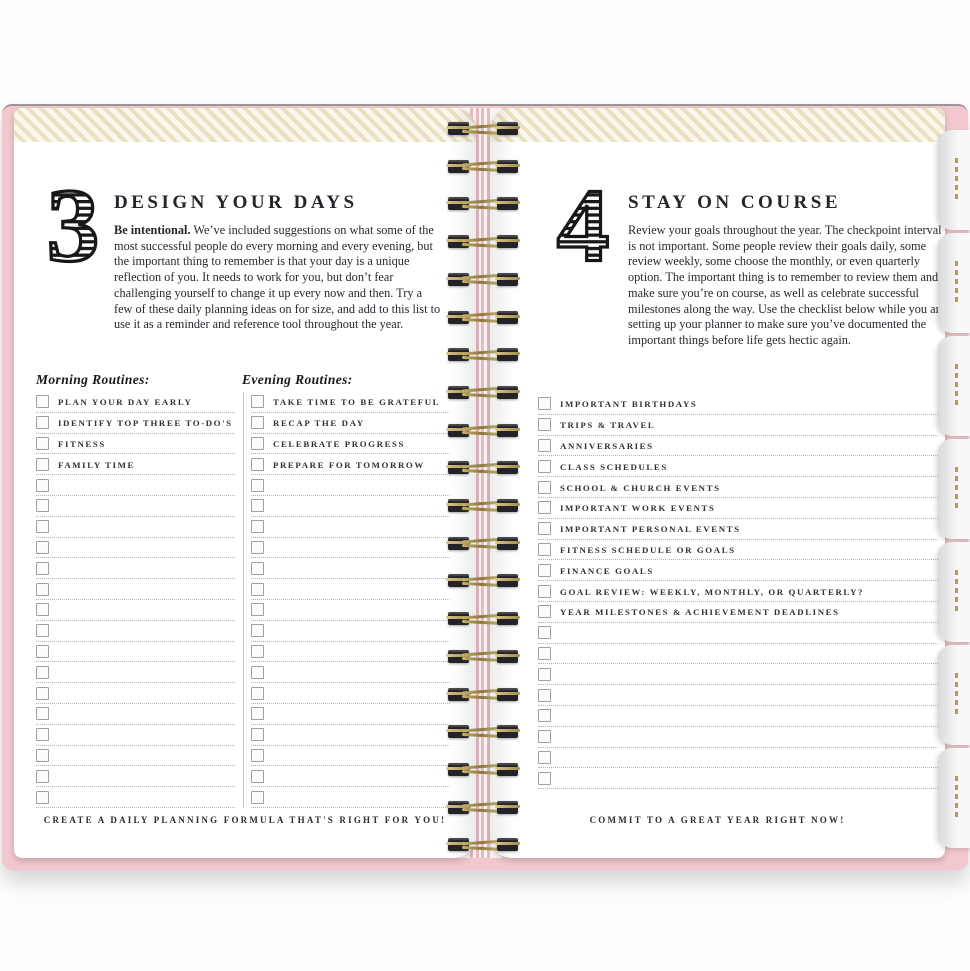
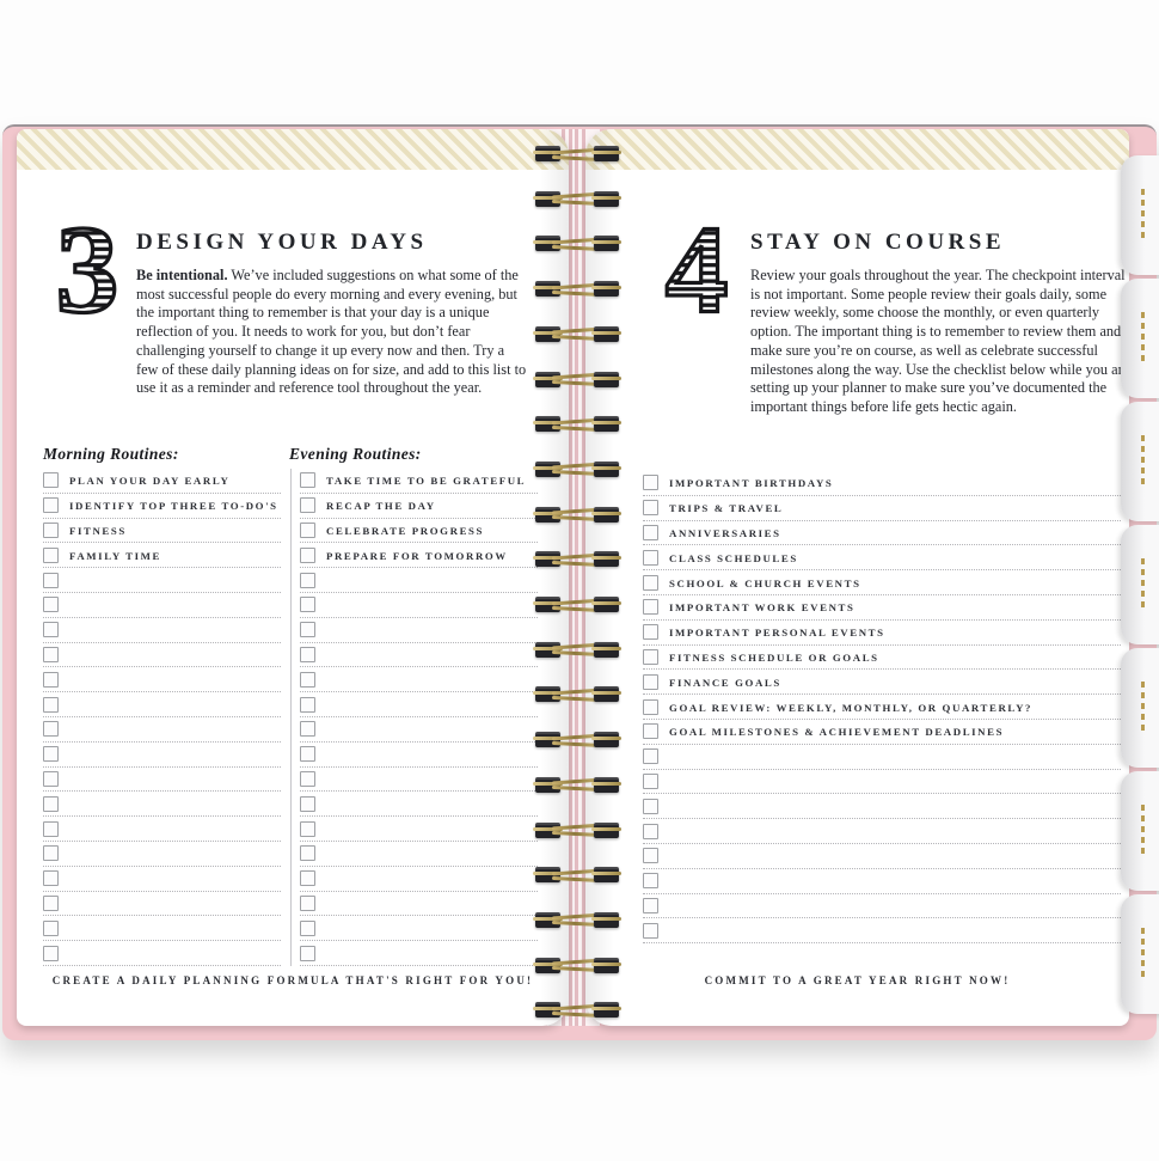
  3
  DESIGN YOUR DAYS
  Be intentional. We’ve included suggestions on what some of the most successful people do every morning and every evening, but the important thing to remember is that your day is a unique reflection of you. It needs to work for you, but don’t fear challenging yourself to change it up every now and then. Try a few of these daily planning ideas on for size, and add to this list to use it as a reminder and reference tool throughout the year.
  Morning Routines:
  Evening Routines:
  PLAN YOUR DAY EARLY
  IDENTIFY TOP THREE TO-DO'S
  FITNESS
  FAMILY TIME
  TAKE TIME TO BE GRATEFUL
  RECAP THE DAY
  CELEBRATE PROGRESS
  PREPARE FOR TOMORROW
  CREATE A DAILY PLANNING FORMULA THAT'S RIGHT FOR YOU!
  4
  STAY ON COURSE
  Review your goals throughout the year. The checkpoint interval is not important. Some people review their goals daily, some review weekly, some choose the monthly, or even quarterly option. The important thing is to remember to review them and make sure you’re on course, as well as celebrate successful milestones along the way. Use the checklist below while you a setting up your planner to make sure you’ve documented the important things before life gets hectic again.
  IMPORTANT BIRTHDAYS
  TRIPS & TRAVEL
  ANNIVERSARIES
  CLASS SCHEDULES
  SCHOOL & CHURCH EVENTS
  IMPORTANT WORK EVENTS
  IMPORTANT PERSONAL EVENTS
  FITNESS SCHEDULE OR GOALS
  FINANCE GOALS
  GOAL REVIEW: WEEKLY, MONTHLY, OR QUARTERLY?
- YEAR MILESTONES & ACHIEVEMENT DEADLINES
+ GOAL MILESTONES & ACHIEVEMENT DEADLINES
  COMMIT TO A GREAT YEAR RIGHT NOW!
